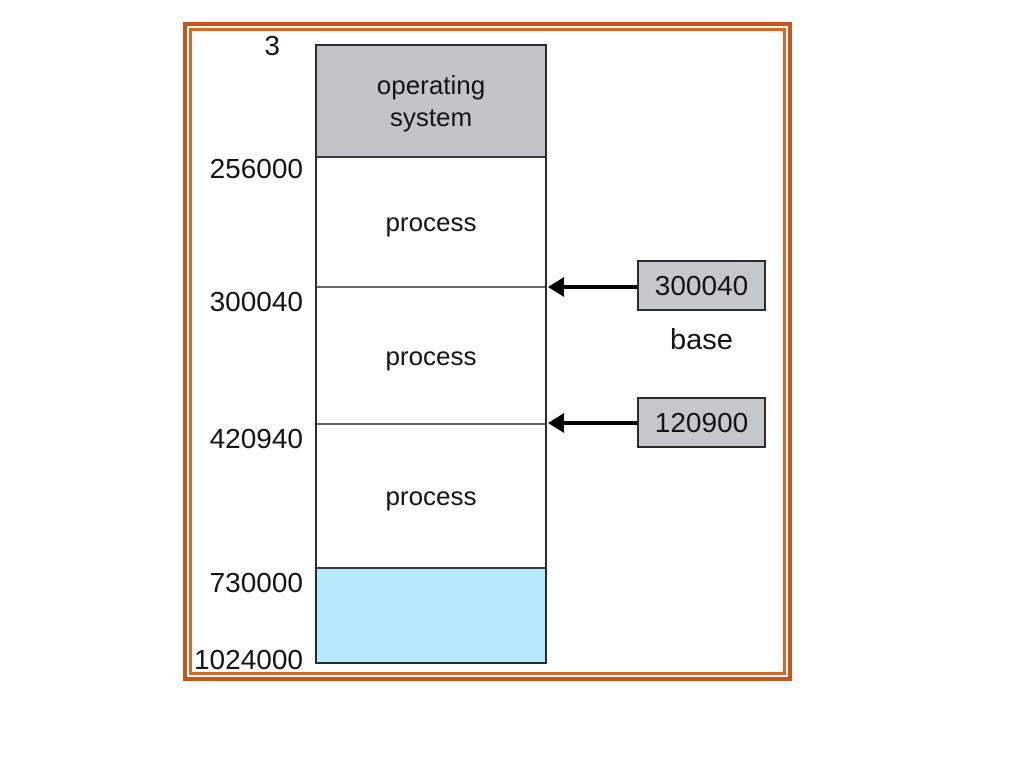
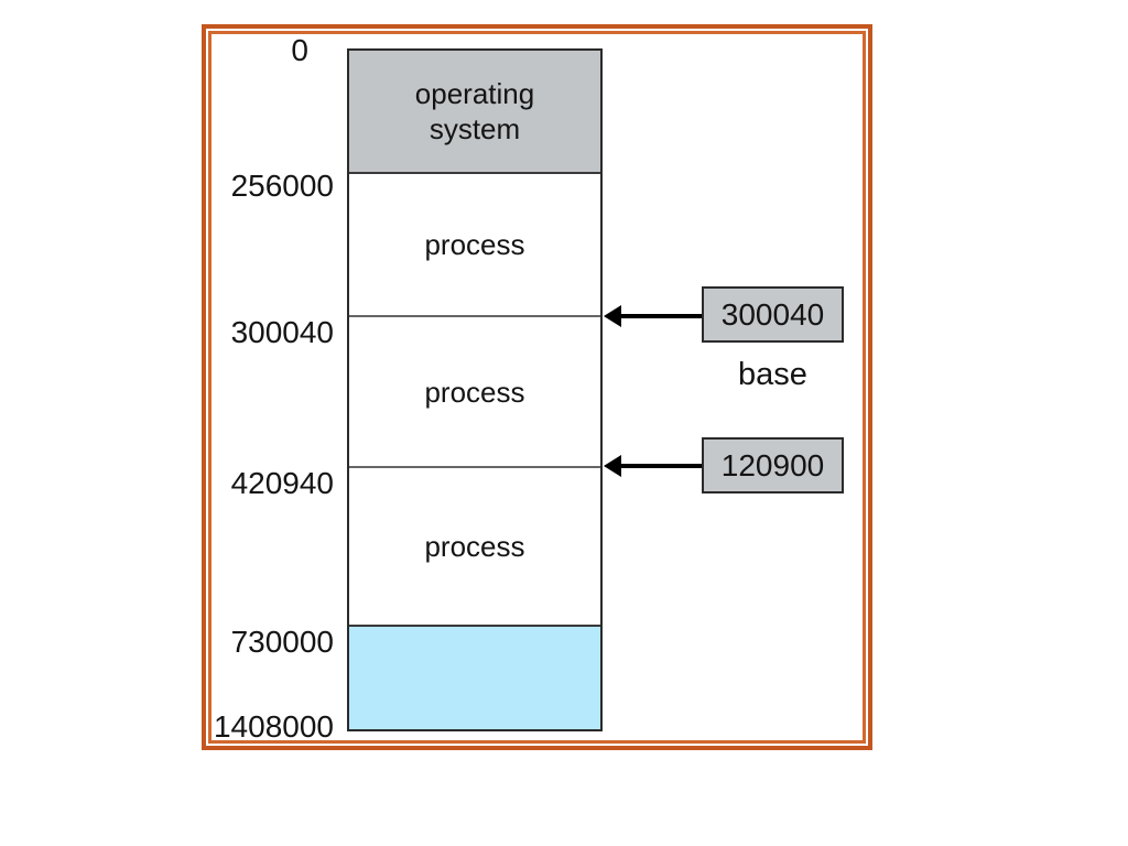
  operating system
  process
  process
  process
- 3
+ 0
  256000
  300040
  420940
  730000
- 1024000
+ 1408000
  300040
  base
  120900
